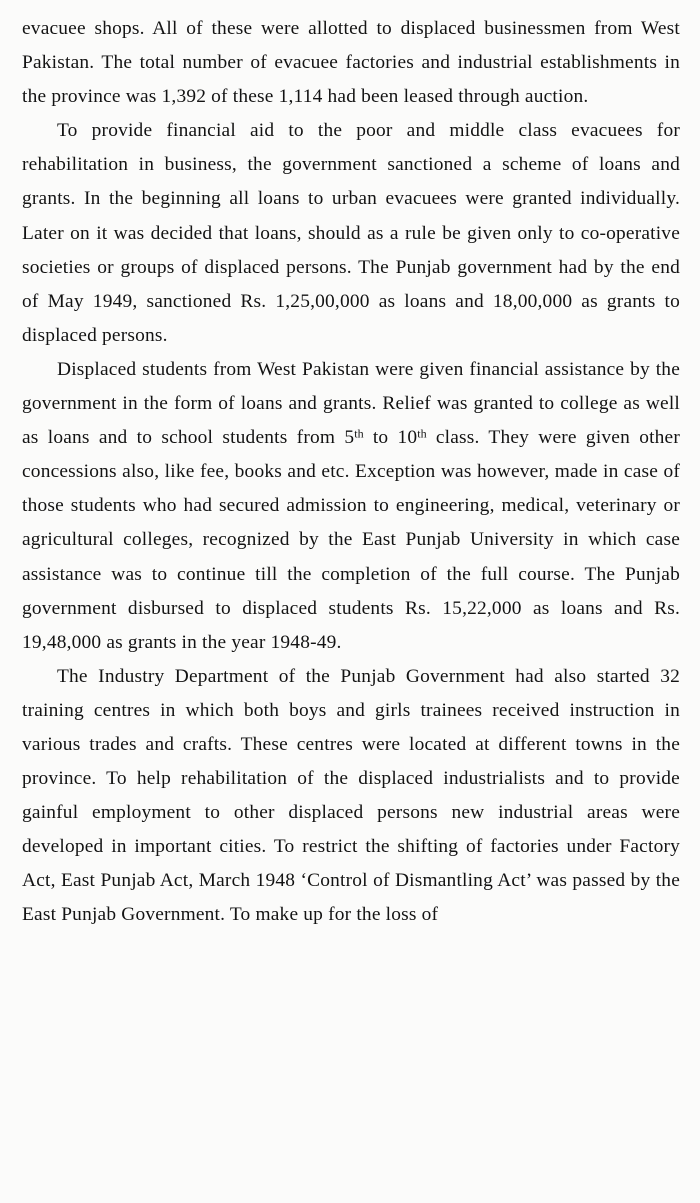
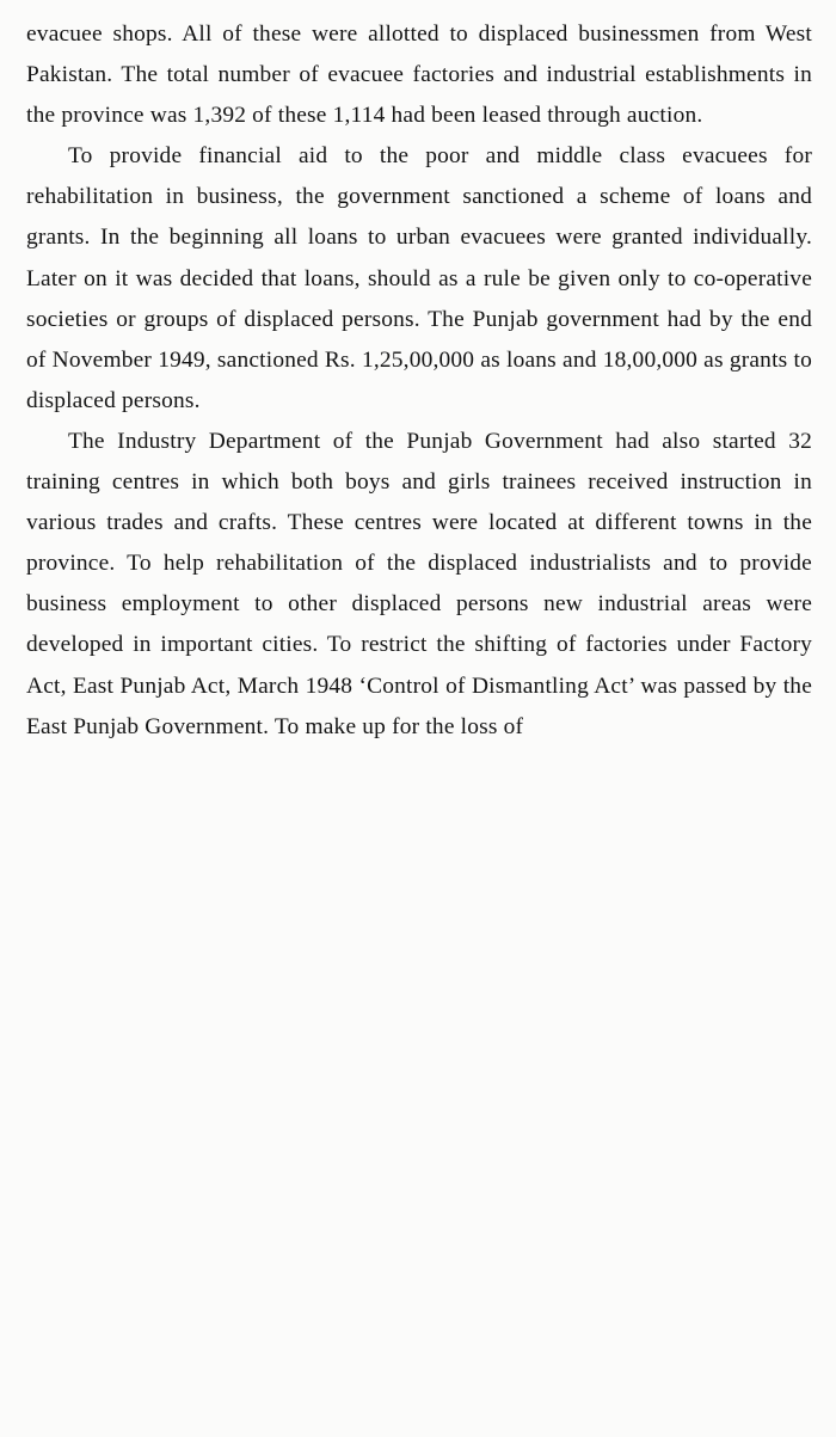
  evacuee shops. All of these were allotted to displaced businessmen from West Pakistan. The total number of evacuee factories and industrial establishments in the province was 1,392 of these 1,114 had been leased through auction.
- To provide financial aid to the poor and middle class evacuees for rehabilitation in business, the government sanctioned a scheme of loans and grants. In the beginning all loans to urban evacuees were granted individually. Later on it was decided that loans, should as a rule be given only to co-operative societies or groups of displaced persons. The Punjab government had by the end of May 1949, sanctioned Rs. 1,25,00,000 as loans and 18,00,000 as grants to displaced persons.
+ To provide financial aid to the poor and middle class evacuees for rehabilitation in business, the government sanctioned a scheme of loans and grants. In the beginning all loans to urban evacuees were granted individually. Later on it was decided that loans, should as a rule be given only to co-operative societies or groups of displaced persons. The Punjab government had by the end of November 1949, sanctioned Rs. 1,25,00,000 as loans and 18,00,000 as grants to displaced persons.
- Displaced students from West Pakistan were given financial assistance by the government in the form of loans and grants. Relief was granted to college as well as loans and to school students from 5th to 10th class. They were given other concessions also, like fee, books and etc. Exception was however, made in case of those students who had secured admission to engineering, medical, veterinary or agricultural colleges, recognized by the East Punjab University in which case assistance was to continue till the completion of the full course. The Punjab government disbursed to displaced students Rs. 15,22,000 as loans and Rs. 19,48,000 as grants in the year 1948-49.
- The Industry Department of the Punjab Government had also started 32 training centres in which both boys and girls trainees received instruction in various trades and crafts. These centres were located at different towns in the province. To help rehabilitation of the displaced industrialists and to provide gainful employment to other displaced persons new industrial areas were developed in important cities. To restrict the shifting of factories under Factory Act, East Punjab Act, March 1948 ‘Control of Dismantling Act’ was passed by the East Punjab Government. To make up for the loss of
+ The Industry Department of the Punjab Government had also started 32 training centres in which both boys and girls trainees received instruction in various trades and crafts. These centres were located at different towns in the province. To help rehabilitation of the displaced industrialists and to provide business employment to other displaced persons new industrial areas were developed in important cities. To restrict the shifting of factories under Factory Act, East Punjab Act, March 1948 ‘Control of Dismantling Act’ was passed by the East Punjab Government. To make up for the loss of
